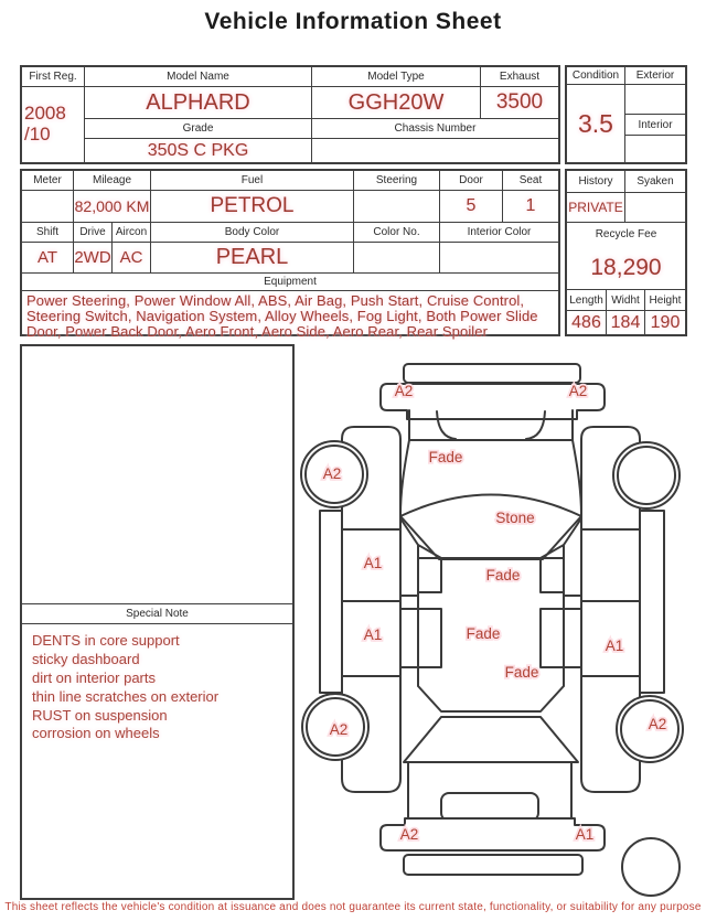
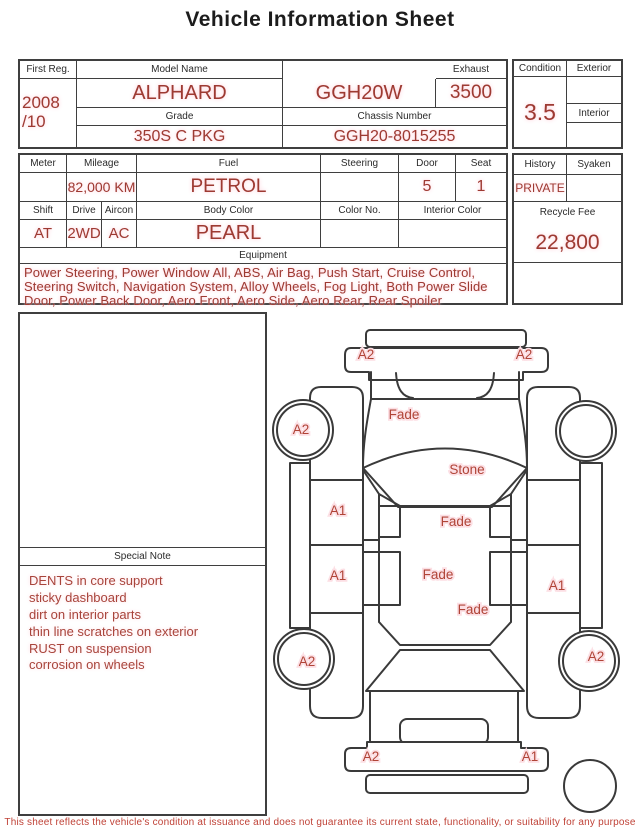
  Vehicle Information Sheet
  First Reg.
  Model Name
- Model Type
  Exhaust
  2008
  /10
  ALPHARD
  GGH20W
  3500
  Grade
  Chassis Number
  350S C PKG
+ GGH20-8015255
  Condition
  Exterior
  3.5
  Interior
  Meter
  Mileage
  Fuel
  Steering
  Door
  Seat
  82,000 KM
  PETROL
  5
  1
  Shift
  Drive
  Aircon
  Body Color
  Color No.
  Interior Color
  AT
  2WD
  AC
  PEARL
  Equipment
  Power Steering, Power Window All, ABS, Air Bag, Push Start, Cruise Control, Steering Switch, Navigation System, Alloy Wheels, Fog Light, Both Power Slide Door, Power Back Door, Aero Front, Aero Side, Aero Rear, Rear Spoiler
  History
  Syaken
  PRIVATE
  Recycle Fee
- 18,290
+ 22,800
- Length
- Widht
- Height
- 486
- 184
- 190
  Special Note
  DENTS in core support
  sticky dashboard
  dirt on interior parts
  thin line scratches on exterior
  RUST on suspension
  corrosion on wheels
  A2
  A2
  Fade
  A2
  Stone
  A1
  Fade
  Fade
  A1
  A1
  Fade
  A2
  A2
  A2
  A1
  This sheet reflects the vehicle's condition at issuance and does not guarantee its current state, functionality, or suitability for any purpose
